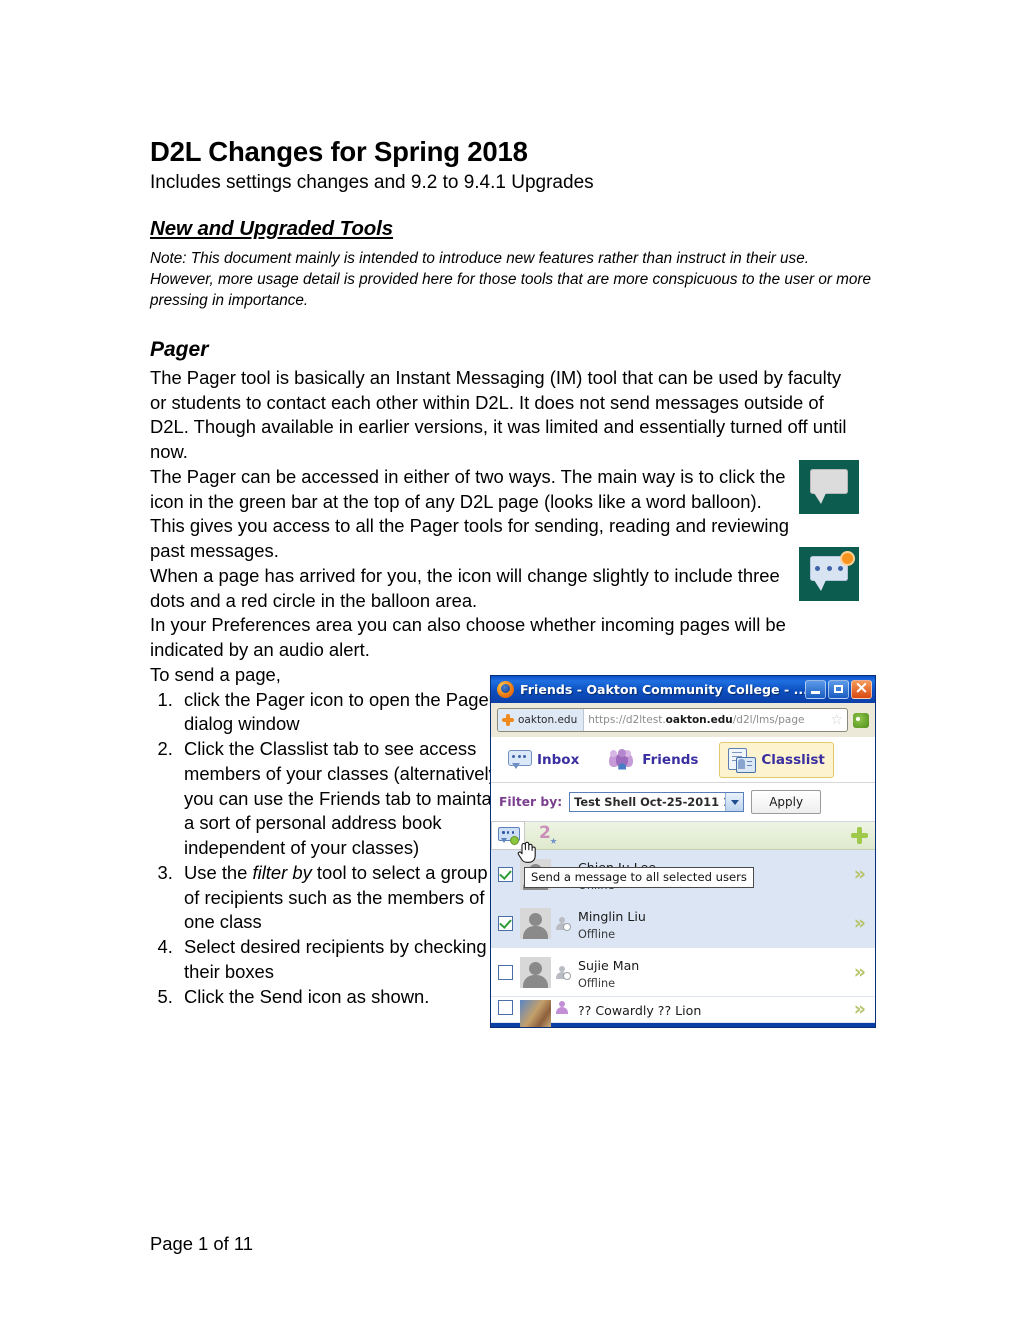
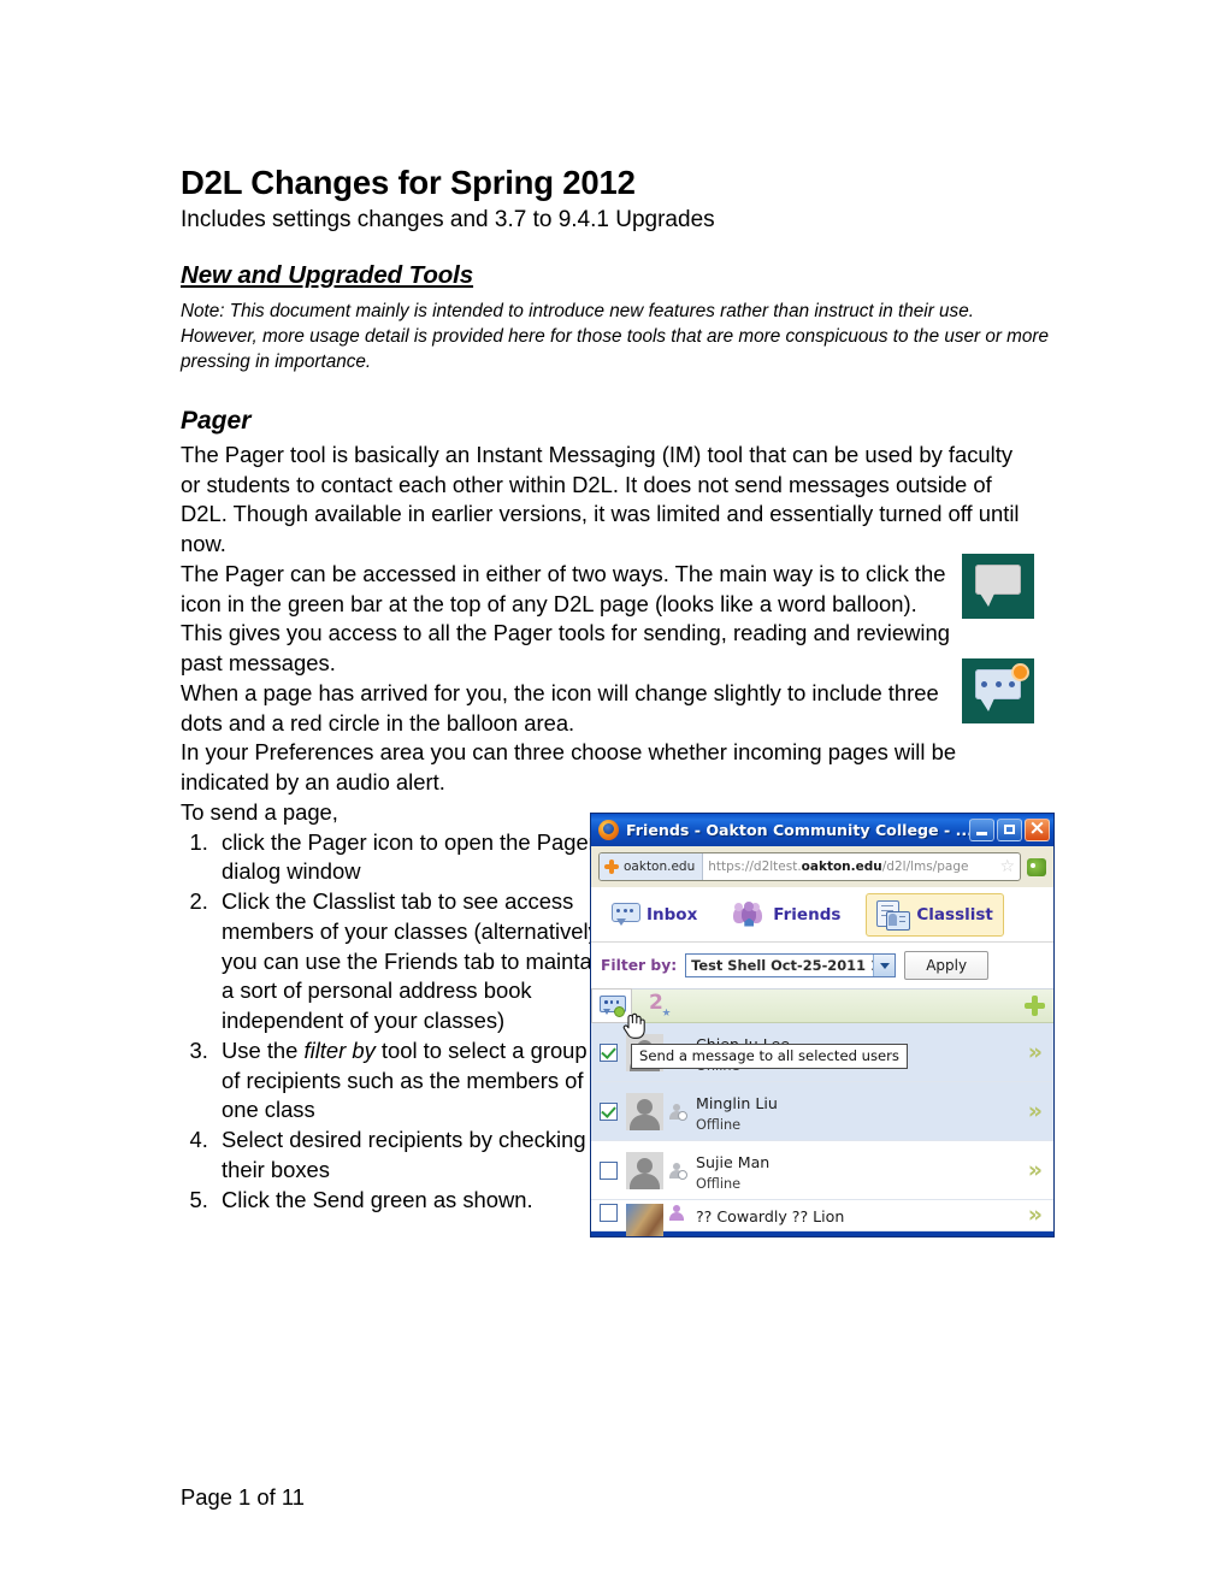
- D2L Changes for Spring 2018
+ D2L Changes for Spring 2012
- Includes settings changes and 9.2 to 9.4.1 Upgrades
+ Includes settings changes and 3.7 to 9.4.1 Upgrades
  New and Upgraded Tools
  Note: This document mainly is intended to introduce new features rather than instruct in their use. However, more usage detail is provided here for those tools that are more conspicuous to the user or more pressing in importance.
  Pager
  The Pager tool is basically an Instant Messaging (IM) tool that can be used by faculty or students to contact each other within D2L. It does not send messages outside of D2L. Though available in earlier versions, it was limited and essentially turned off until now.
  The Pager can be accessed in either of two ways. The main way is to click the icon in the green bar at the top of any D2L page (looks like a word balloon). This gives you access to all the Pager tools for sending, reading and reviewing past messages.
  When a page has arrived for you, the icon will change slightly to include three dots and a red circle in the balloon area.
- In your Preferences area you can also choose whether incoming pages will be indicated by an audio alert.
+ In your Preferences area you can three choose whether incoming pages will be indicated by an audio alert.
  To send a page,
  click the Pager icon to open the Page dialog window
  Click the Classlist tab to see access members of your classes (alternativel you can use the Friends tab to mainta a sort of personal address book independent of your classes)
  Use the filter by tool to select a group of recipients such as the members of one class
  Select desired recipients by checking their boxes
- Click the Send icon as shown.
+ Click the Send green as shown.
  Friends - Oakton Community College - ..
  oakton.edu
  https://d2ltest.oakton.edu/d2l/lms/page
  ☆
  Inbox
  Friends
  Classlist
  Filter by:
  Test Shell Oct-25-2011
  Apply
  »
  Send a message to all selected users
  Minglin Liu
  Offline
  »
  Sujie Man
  Offline
  »
  ?? Cowardly ?? Lion
  »
  Page 1 of 11
